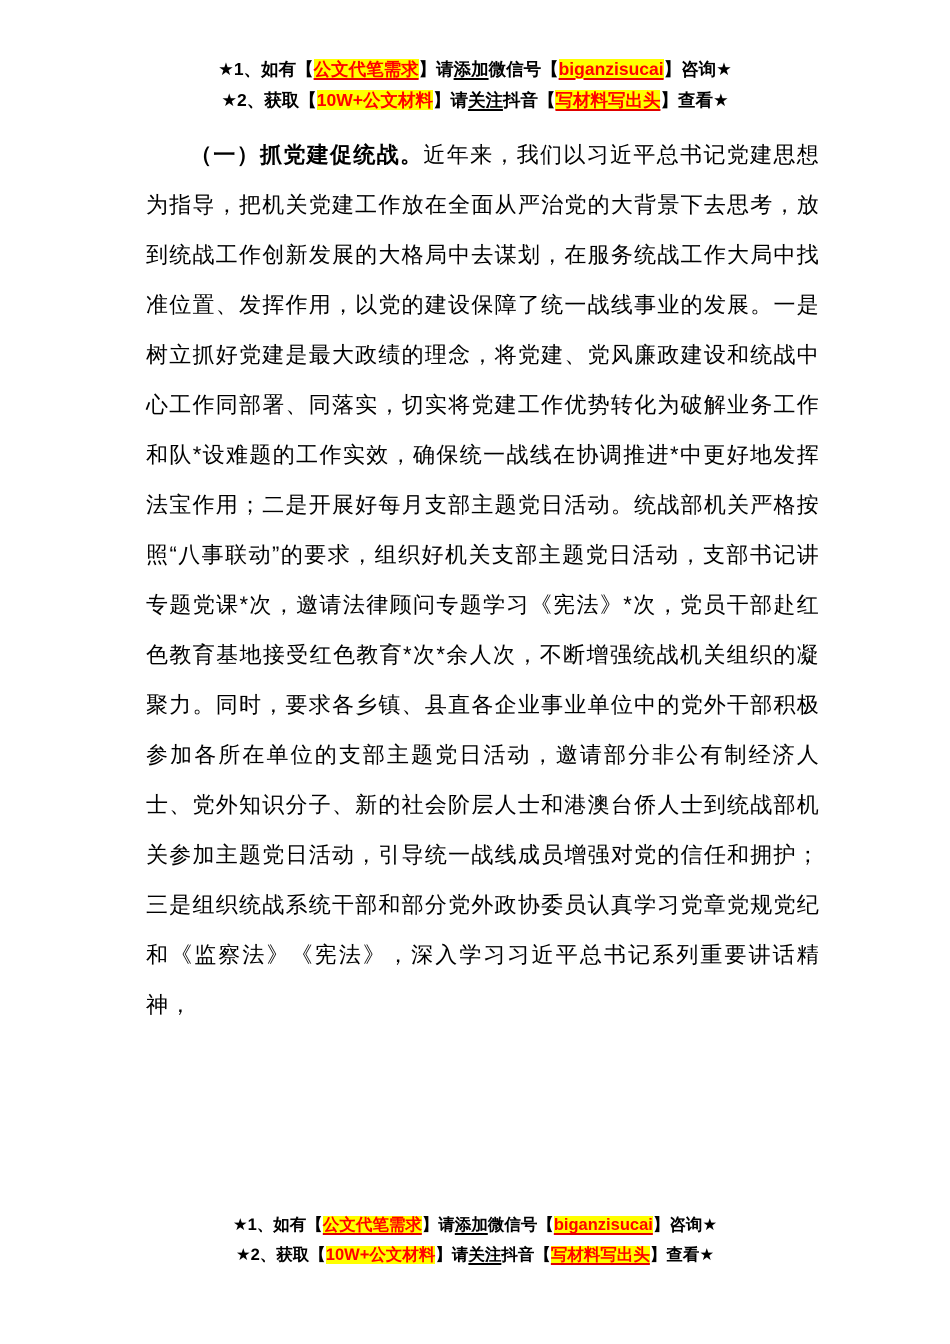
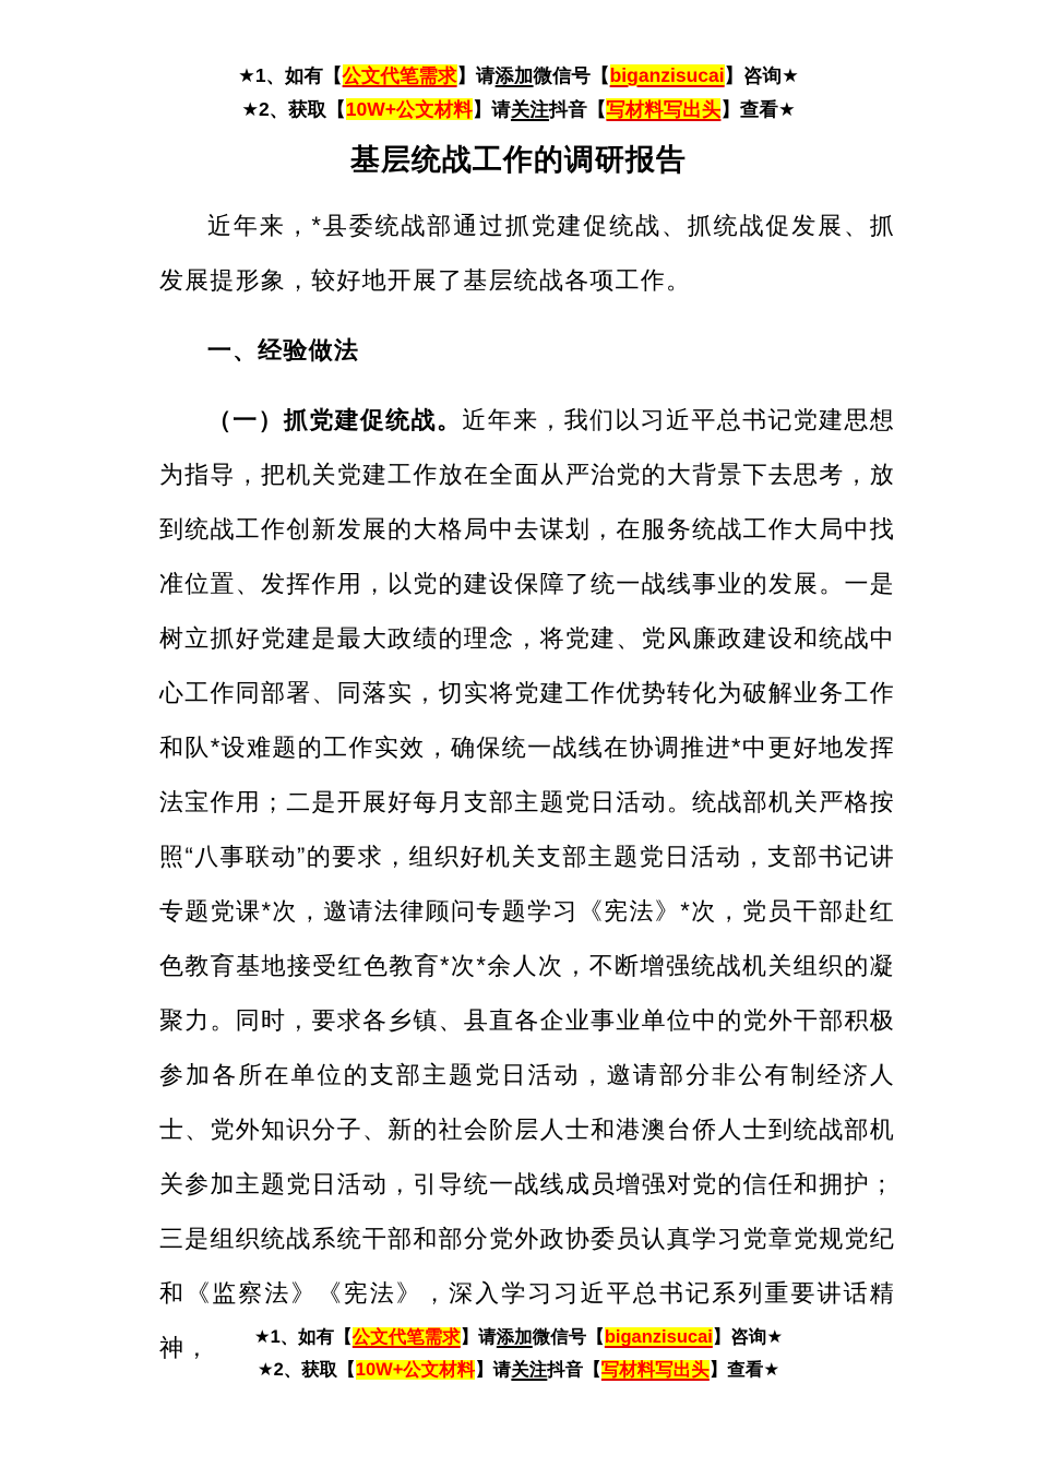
  ★1、如有【公文代笔需求】请添加微信号【biganzisucai】咨询★
  ★2、获取【10W+公文材料】请关注抖音【写材料写出头】查看★
+ 基层统战工作的调研报告
+ 近年来，*县委统战部通过抓党建促统战、抓统战促发展、抓发展提形象，较好地开展了基层统战各项工作。
+ 一、经验做法
  （一）抓党建促统战。近年来，我们以习近平总书记党建思想为指导，把机关党建工作放在全面从严治党的大背景下去思考，放到统战工作创新发展的大格局中去谋划，在服务统战工作大局中找准位置、发挥作用，以党的建设保障了统一战线事业的发展。一是树立抓好党建是最大政绩的理念，将党建、党风廉政建设和统战中心工作同部署、同落实，切实将党建工作优势转化为破解业务工作和队*设难题的工作实效，确保统一战线在协调推进*中更好地发挥法宝作用；二是开展好每月支部主题党日活动。统战部机关严格按照“八事联动”的要求，组织好机关支部主题党日活动，支部书记讲专题党课*次，邀请法律顾问专题学习《宪法》*次，党员干部赴红色教育基地接受红色教育*次*余人次，不断增强统战机关组织的凝聚力。同时，要求各乡镇、县直各企业事业单位中的党外干部积极参加各所在单位的支部主题党日活动，邀请部分非公有制经济人士、党外知识分子、新的社会阶层人士和港澳台侨人士到统战部机关参加主题党日活动，引导统一战线成员增强对党的信任和拥护；三是组织统战系统干部和部分党外政协委员认真学习党章党规党纪和《监察法》《宪法》，深入学习习近平总书记系列重要讲话精神，
  ★1、如有【公文代笔需求】请添加微信号【biganzisucai】咨询★
  ★2、获取【10W+公文材料】请关注抖音【写材料写出头】查看★
